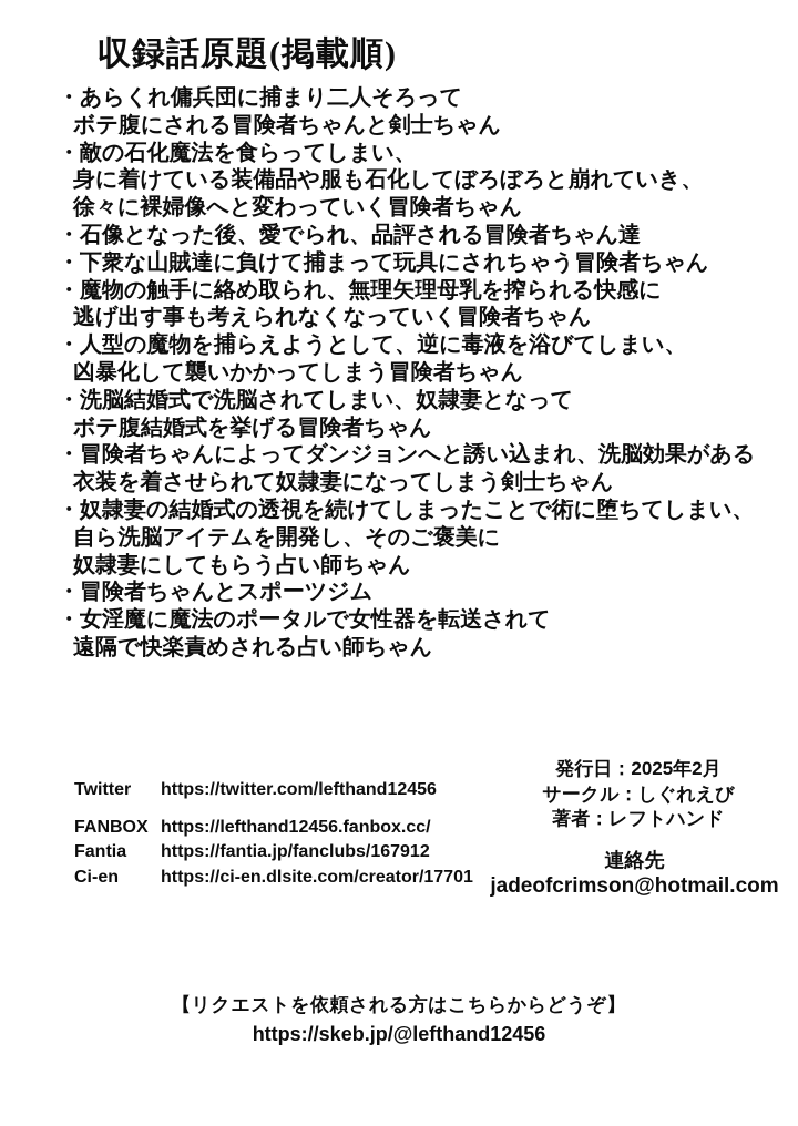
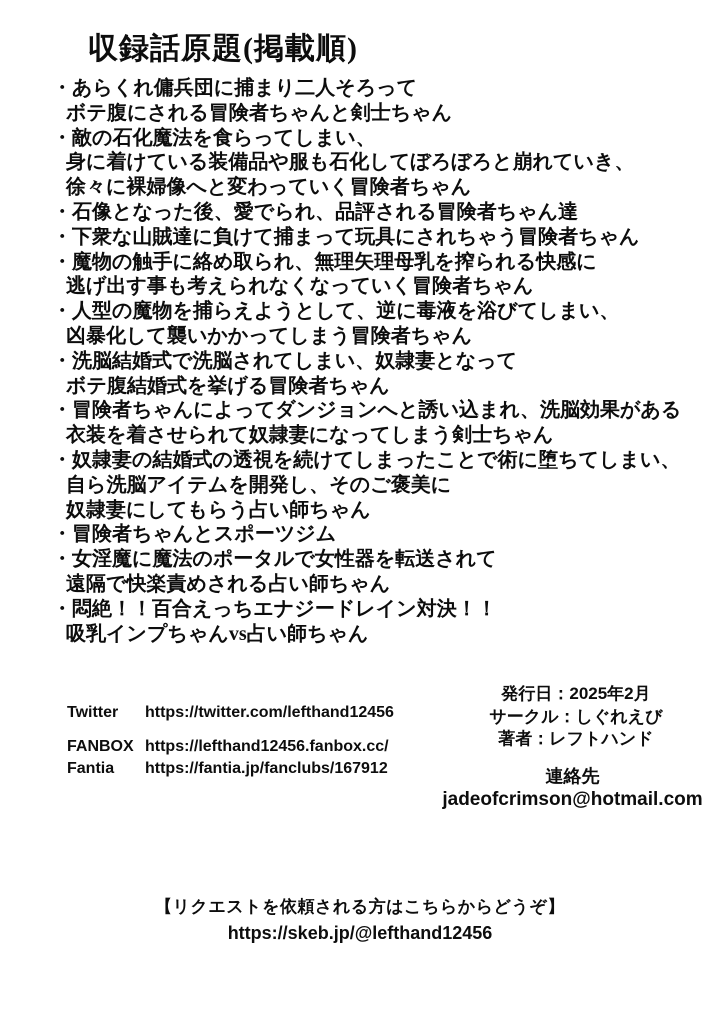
  収録話原題(掲載順)
  ・あらくれ傭兵団に捕まり二人そろって
  ボテ腹にされる冒険者ちゃんと剣士ちゃん
  ・敵の石化魔法を食らってしまい、
  身に着けている装備品や服も石化してぼろぼろと崩れていき、
  徐々に裸婦像へと変わっていく冒険者ちゃん
  ・石像となった後、愛でられ、品評される冒険者ちゃん達
  ・下衆な山賊達に負けて捕まって玩具にされちゃう冒険者ちゃん
  ・魔物の触手に絡め取られ、無理矢理母乳を搾られる快感に
  逃げ出す事も考えられなくなっていく冒険者ちゃん
  ・人型の魔物を捕らえようとして、逆に毒液を浴びてしまい、
  凶暴化して襲いかかってしまう冒険者ちゃん
  ・洗脳結婚式で洗脳されてしまい、奴隷妻となって
  ボテ腹結婚式を挙げる冒険者ちゃん
  ・冒険者ちゃんによってダンジョンへと誘い込まれ、洗脳効果がある
  衣装を着させられて奴隷妻になってしまう剣士ちゃん
  ・奴隷妻の結婚式の透視を続けてしまったことで術に堕ちてしまい、
  自ら洗脳アイテムを開発し、そのご褒美に
  奴隷妻にしてもらう占い師ちゃん
  ・冒険者ちゃんとスポーツジム
  ・女淫魔に魔法のポータルで女性器を転送されて
  遠隔で快楽責めされる占い師ちゃん
+ ・悶絶！！百合えっちエナジードレイン対決！！
+ 吸乳インプちゃんvs占い師ちゃん
  Twitter
  https://twitter.com/lefthand12456
  FANBOX
  https://lefthand12456.fanbox.cc/
  Fantia
  https://fantia.jp/fanclubs/167912
- Ci-en
- https://ci-en.dlsite.com/creator/17701
  発行日：2025年2月
  サークル：しぐれえび
  著者：レフトハンド
  連絡先
  jadeofcrimson@hotmail.com
  【リクエストを依頼される方はこちらからどうぞ】
  https://skeb.jp/@lefthand12456
